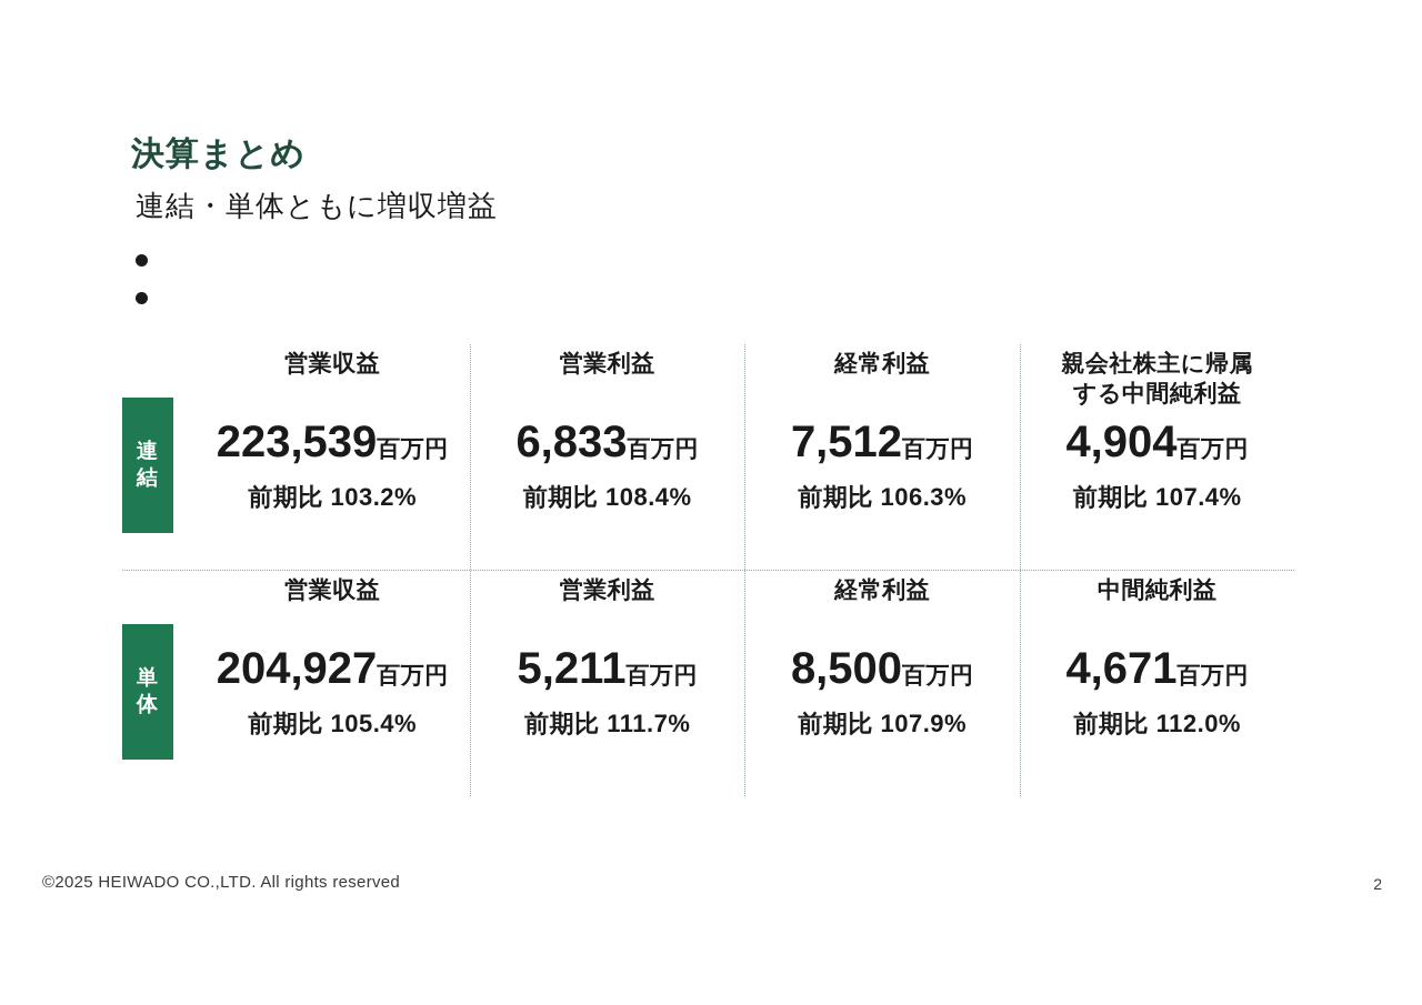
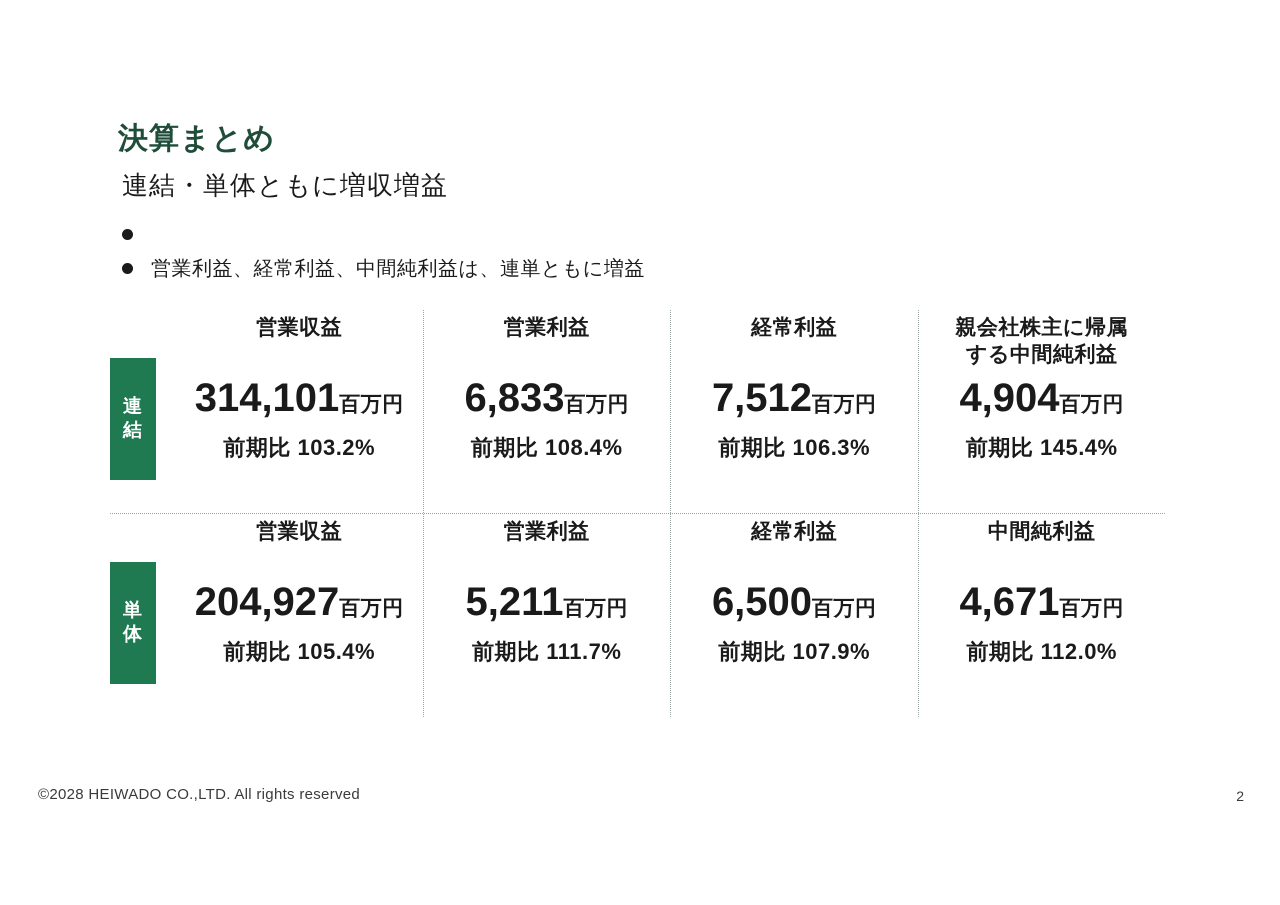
  決算まとめ
  連結・単体ともに増収増益
+ 営業利益、経常利益、中間純利益は、連単ともに増益
  連
  結
  営業収益
- 223,539百万円
+ 314,101百万円
  前期比 103.2%
  営業利益
  6,833百万円
  前期比 108.4%
  経常利益
  7,512百万円
  前期比 106.3%
  親会社株主に帰属
  する中間純利益
  4,904百万円
- 前期比 107.4%
+ 前期比 145.4%
  単
  体
  営業収益
  204,927百万円
  前期比 105.4%
  営業利益
  5,211百万円
  前期比 111.7%
  経常利益
- 8,500百万円
+ 6,500百万円
  前期比 107.9%
  中間純利益
  4,671百万円
  前期比 112.0%
- ©2025 HEIWADO CO.,LTD. All rights reserved
+ ©2028 HEIWADO CO.,LTD. All rights reserved
  2
